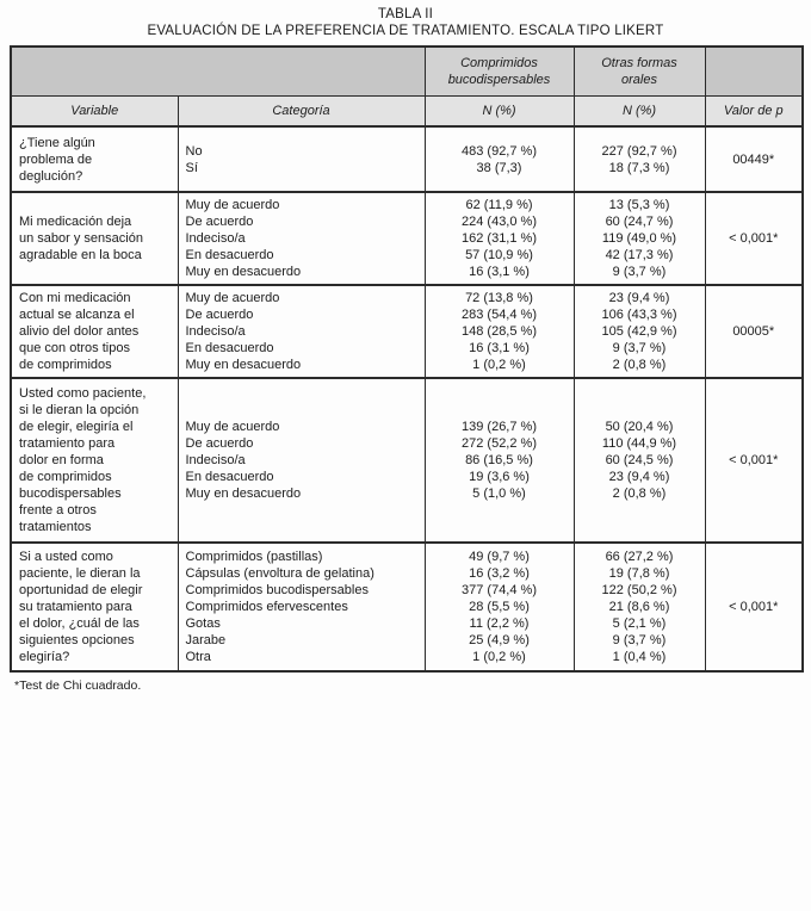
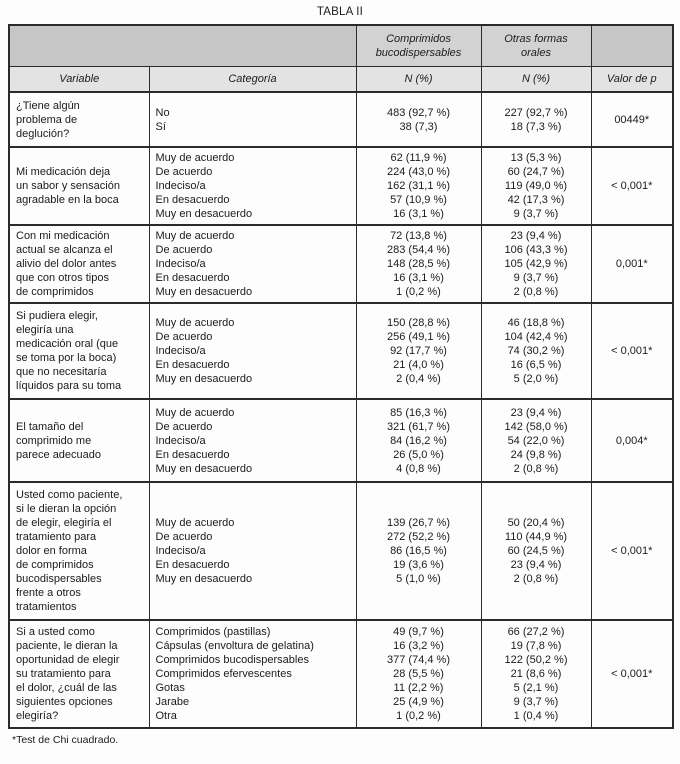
  TABLA II
- EVALUACIÓN DE LA PREFERENCIA DE TRATAMIENTO. ESCALA TIPO LIKERT
  	Comprimidos bucodispersables	Otras formas orales
  Variable	Categoría	N (%)	N (%)	Valor de p
  ¿Tiene algún problema de deglución?	No Sí	483 (92,7 %) 38 (7,3)	227 (92,7 %) 18 (7,3 %)	00449*
  Mi medicación deja un sabor y sensación agradable en la boca	Muy de acuerdo De acuerdo Indeciso/a En desacuerdo Muy en desacuerdo	62 (11,9 %) 224 (43,0 %) 162 (31,1 %) 57 (10,9 %) 16 (3,1 %)	13 (5,3 %) 60 (24,7 %) 119 (49,0 %) 42 (17,3 %) 9 (3,7 %)	< 0,001*
- Con mi medicación actual se alcanza el alivio del dolor antes que con otros tipos de comprimidos	Muy de acuerdo De acuerdo Indeciso/a En desacuerdo Muy en desacuerdo	72 (13,8 %) 283 (54,4 %) 148 (28,5 %) 16 (3,1 %) 1 (0,2 %)	23 (9,4 %) 106 (43,3 %) 105 (42,9 %) 9 (3,7 %) 2 (0,8 %)	00005*
+ Con mi medicación actual se alcanza el alivio del dolor antes que con otros tipos de comprimidos	Muy de acuerdo De acuerdo Indeciso/a En desacuerdo Muy en desacuerdo	72 (13,8 %) 283 (54,4 %) 148 (28,5 %) 16 (3,1 %) 1 (0,2 %)	23 (9,4 %) 106 (43,3 %) 105 (42,9 %) 9 (3,7 %) 2 (0,8 %)	0,001*
+ Si pudiera elegir, elegiría una medicación oral (que se toma por la boca) que no necesitaría líquidos para su toma	Muy de acuerdo De acuerdo Indeciso/a En desacuerdo Muy en desacuerdo	150 (28,8 %) 256 (49,1 %) 92 (17,7 %) 21 (4,0 %) 2 (0,4 %)	46 (18,8 %) 104 (42,4 %) 74 (30,2 %) 16 (6,5 %) 5 (2,0 %)	< 0,001*
+ El tamaño del comprimido me parece adecuado	Muy de acuerdo De acuerdo Indeciso/a En desacuerdo Muy en desacuerdo	85 (16,3 %) 321 (61,7 %) 84 (16,2 %) 26 (5,0 %) 4 (0,8 %)	23 (9,4 %) 142 (58,0 %) 54 (22,0 %) 24 (9,8 %) 2 (0,8 %)	0,004*
  Usted como paciente, si le dieran la opción de elegir, elegiría el tratamiento para dolor en forma de comprimidos bucodispersables frente a otros tratamientos	Muy de acuerdo De acuerdo Indeciso/a En desacuerdo Muy en desacuerdo	139 (26,7 %) 272 (52,2 %) 86 (16,5 %) 19 (3,6 %) 5 (1,0 %)	50 (20,4 %) 110 (44,9 %) 60 (24,5 %) 23 (9,4 %) 2 (0,8 %)	< 0,001*
  Si a usted como paciente, le dieran la oportunidad de elegir su tratamiento para el dolor, ¿cuál de las siguientes opciones elegiría?	Comprimidos (pastillas) Cápsulas (envoltura de gelatina) Comprimidos bucodispersables Comprimidos efervescentes Gotas Jarabe Otra	49 (9,7 %) 16 (3,2 %) 377 (74,4 %) 28 (5,5 %) 11 (2,2 %) 25 (4,9 %) 1 (0,2 %)	66 (27,2 %) 19 (7,8 %) 122 (50,2 %) 21 (8,6 %) 5 (2,1 %) 9 (3,7 %) 1 (0,4 %)	< 0,001*
  *Test de Chi cuadrado.
